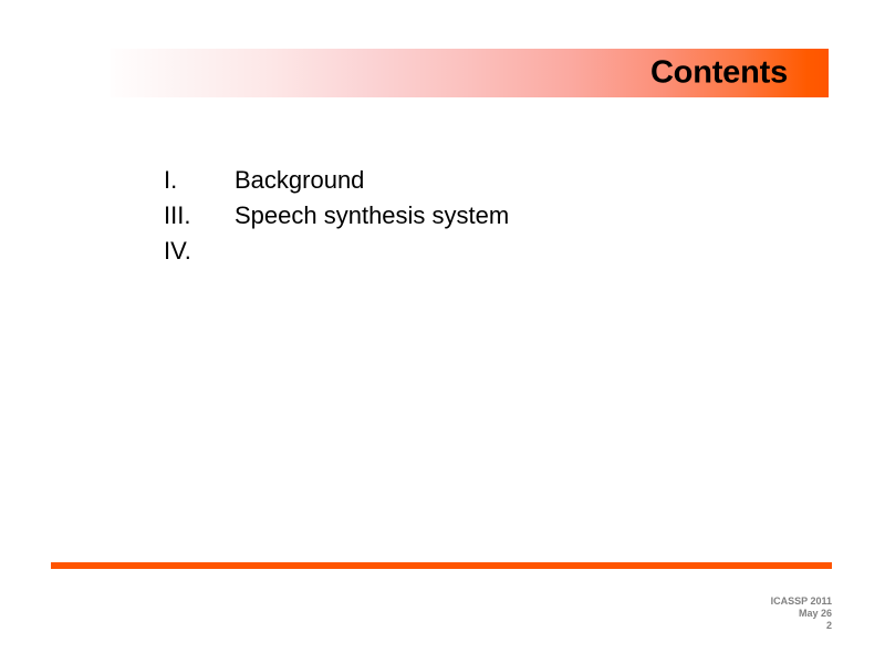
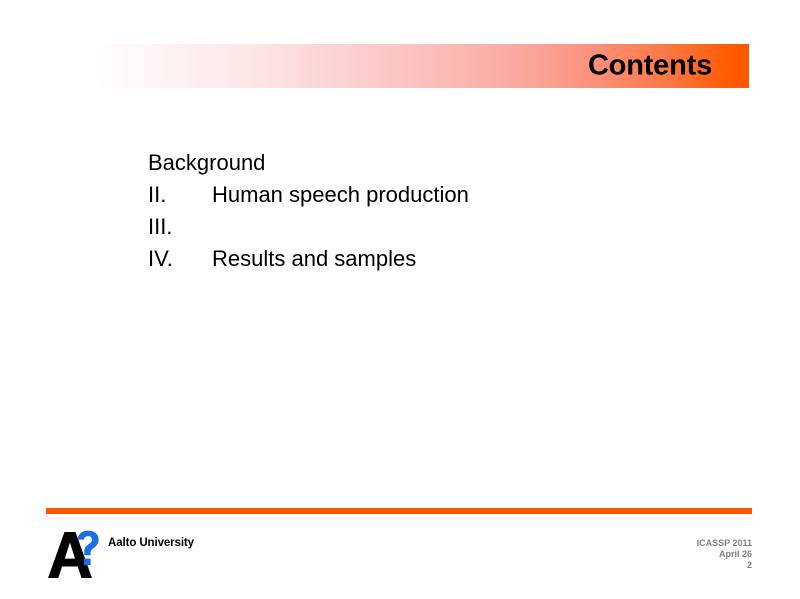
  Contents
- I.
  Background
+ II.
+ Human speech production
  III.
- Speech synthesis system
  IV.
+ Results and samples
+ Aalto University
  ICASSP 2011
- May 26
+ April 26
  2
